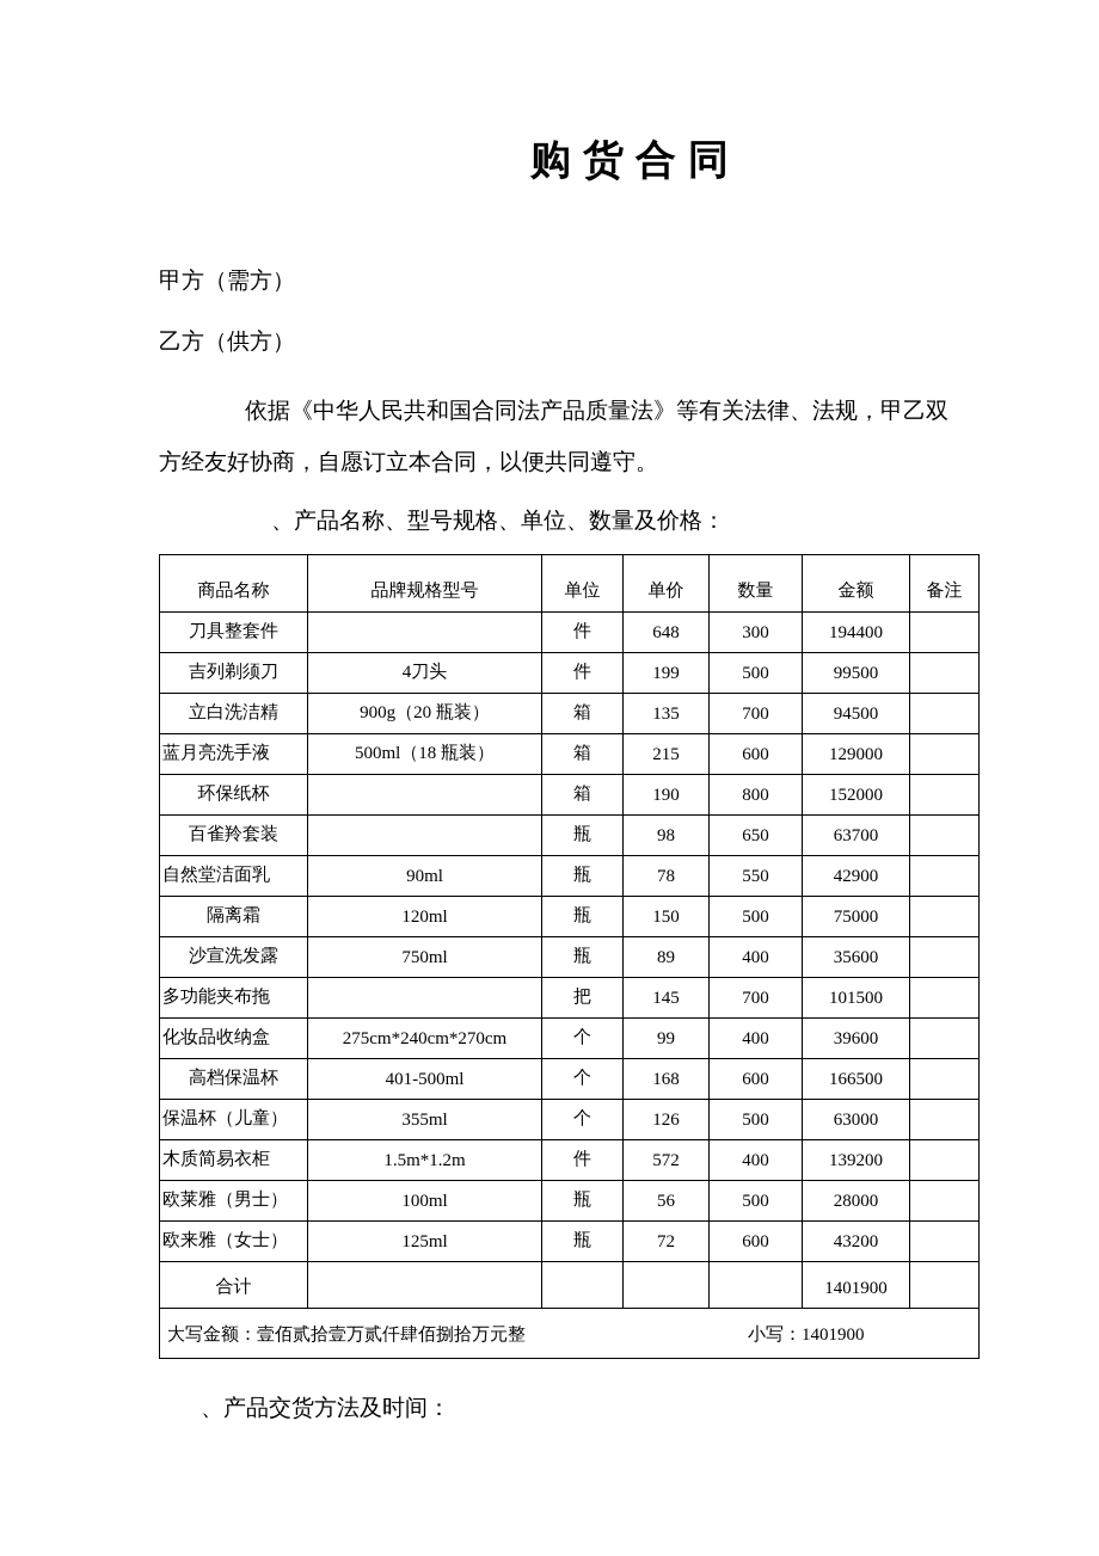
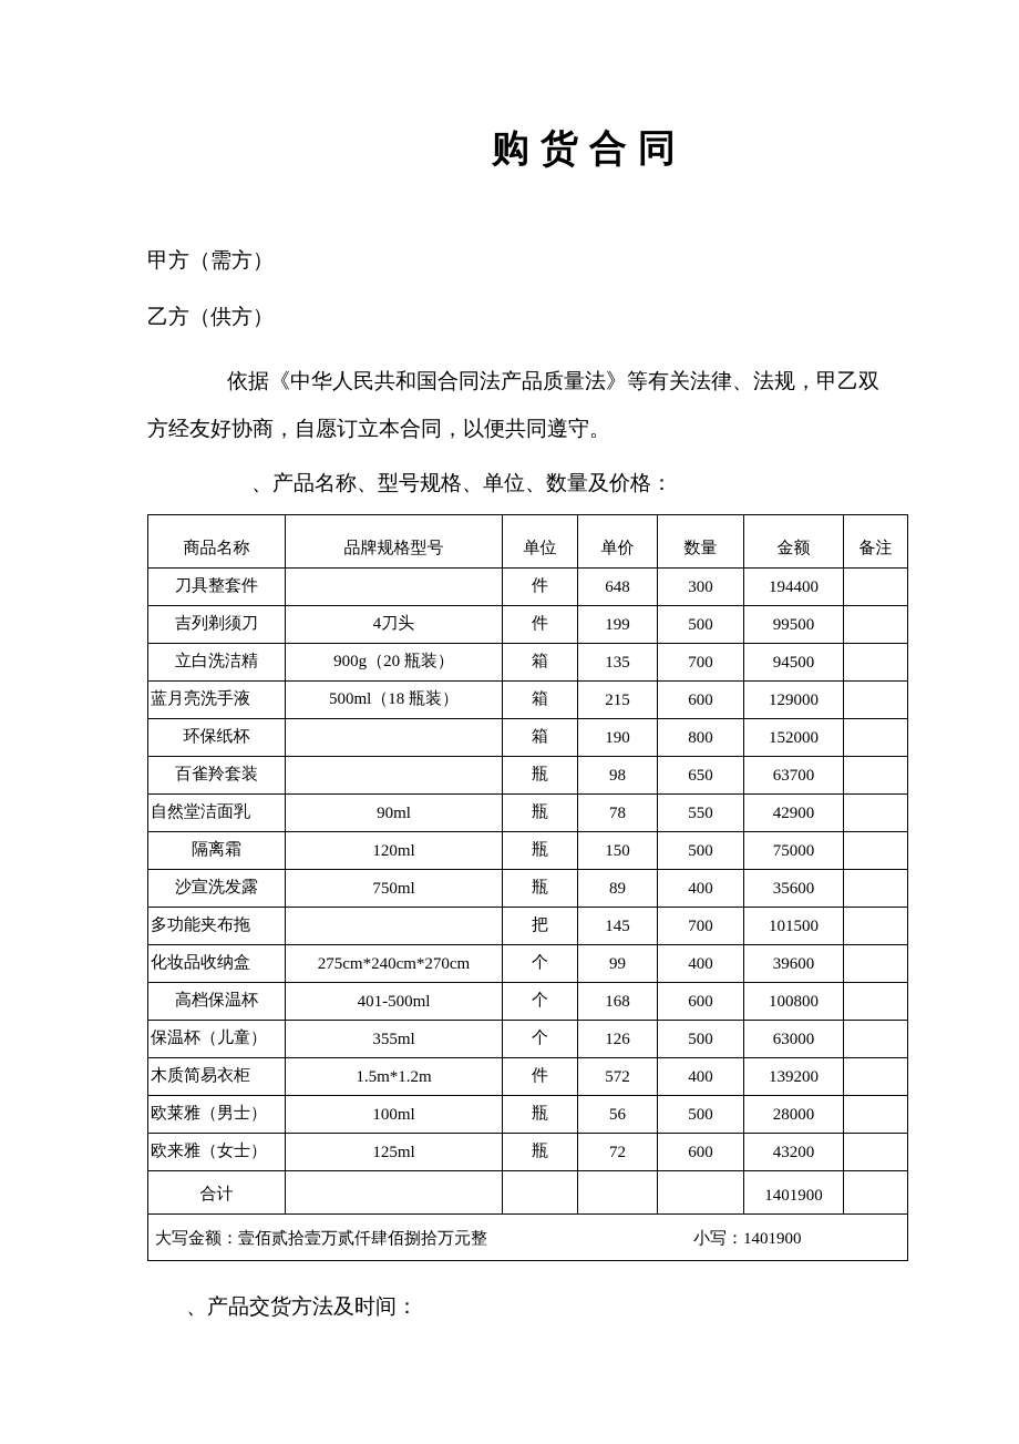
  购货合同
  甲方（需方）
  乙方（供方）
  依据《中华人民共和国合同法产品质量法》等有关法律、法规，甲乙双
  方经友好协商，自愿订立本合同，以便共同遵守。
  、产品名称、型号规格、单位、数量及价格：
  商品名称	品牌规格型号	单位	单价	数量	金额	备注
  刀具整套件		件	648	300	194400
  吉列剃须刀	4刀头	件	199	500	99500
  立白洗洁精	900g（20 瓶装）	箱	135	700	94500
  蓝月亮洗手液	500ml（18 瓶装）	箱	215	600	129000
  环保纸杯		箱	190	800	152000
  百雀羚套装		瓶	98	650	63700
  自然堂洁面乳	90ml	瓶	78	550	42900
  隔离霜	120ml	瓶	150	500	75000
  沙宣洗发露	750ml	瓶	89	400	35600
  多功能夹布拖		把	145	700	101500
  化妆品收纳盒	275cm*240cm*270cm	个	99	400	39600
- 高档保温杯	401-500ml	个	168	600	166500
+ 高档保温杯	401-500ml	个	168	600	100800
  保温杯（儿童）	355ml	个	126	500	63000
  木质简易衣柜	1.5m*1.2m	件	572	400	139200
  欧莱雅（男士）	100ml	瓶	56	500	28000
  欧来雅（女士）	125ml	瓶	72	600	43200
  合计					1401900
  大写金额：壹佰贰拾壹万贰仟肆佰捌拾万元整 小写：1401900
  、产品交货方法及时间：
